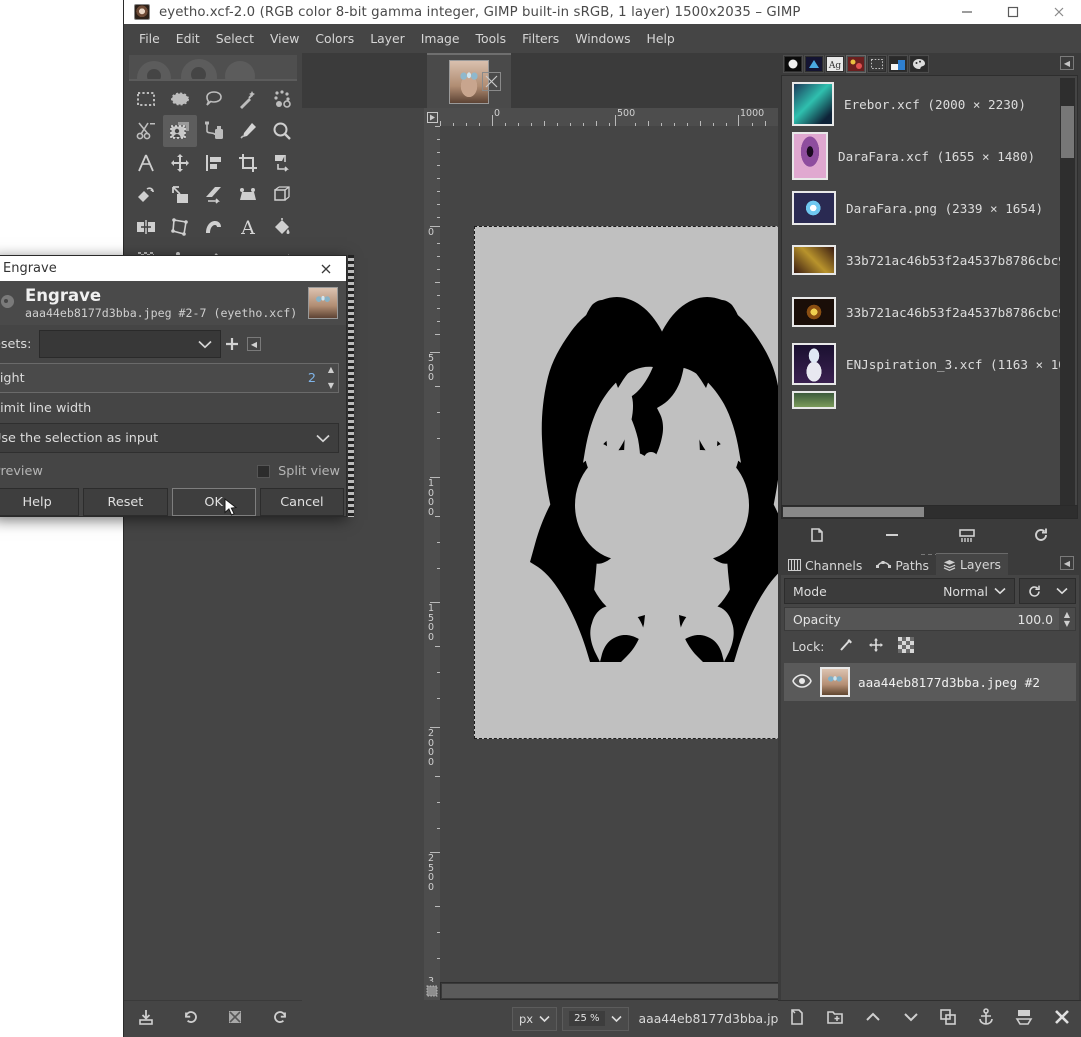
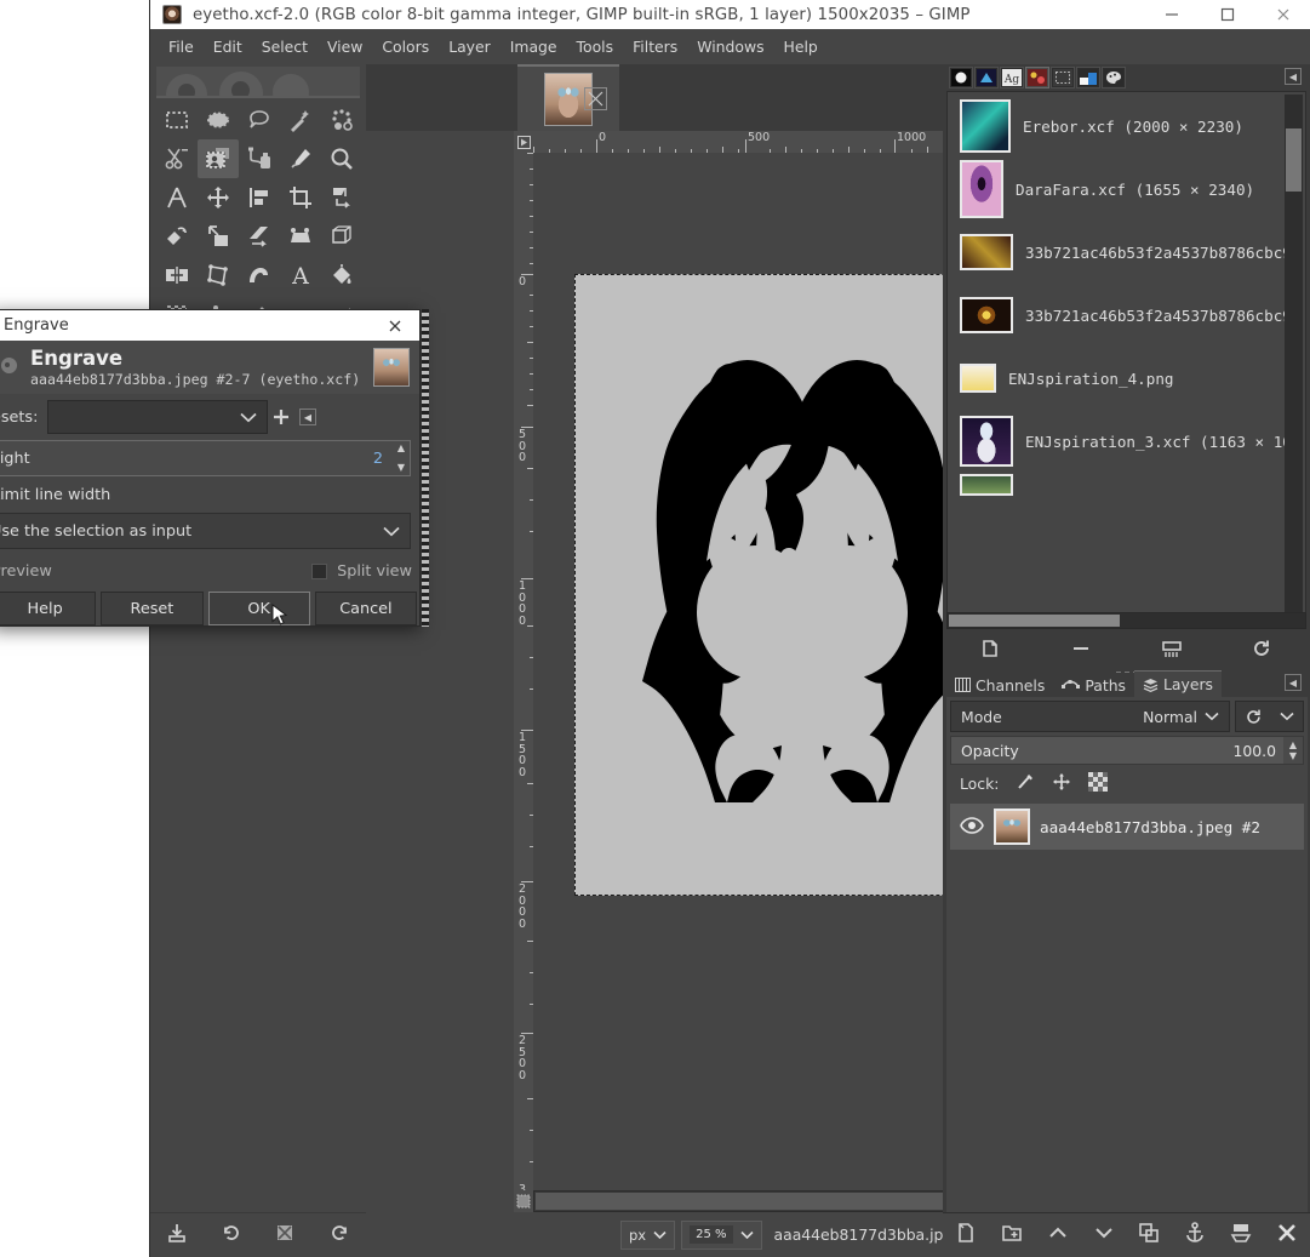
  eyetho.xcf-2.0 (RGB color 8-bit gamma integer, GIMP built-in sRGB, 1 layer) 1500x2035 – GIMP
  File
  Edit
  Select
  View
  Colors
  Layer
  Image
  Tools
  Filters
  Windows
  Help
  A
  0
  500
  1000
  0
  500
  1000
  1500
  2000
  2500
  px
  25 %
  Ag
  ◀
  Erebor.xcf (2000 × 2230)
- DaraFara.xcf (1655 × 1480)
+ DaraFara.xcf (1655 × 2340)
- DaraFara.png (2339 × 1654)
  33b721ac46b53f2a4537b8786cbc
  33b721ac46b53f2a4537b8786cbc
+ ENJspiration_4.png
  ENJspiration_3.xcf (1163 × 1
  Channels
  Paths
  Layers
  ◀
  Mode
  Normal
  Opacity
  100.0
  ▲
  ▼
  Lock:
  aaa44eb8177d3bba.jpeg #2
  Engrave
  Engrave
  aaa44eb8177d3bba.jpeg #2-7 (eyetho.xcf)
  sets:
  ◀
  ight
  2
  ▲
  ▼
  imit line width
  se the selection as input
  review
  Split view
  Help
  Reset
  OK
  Cancel
